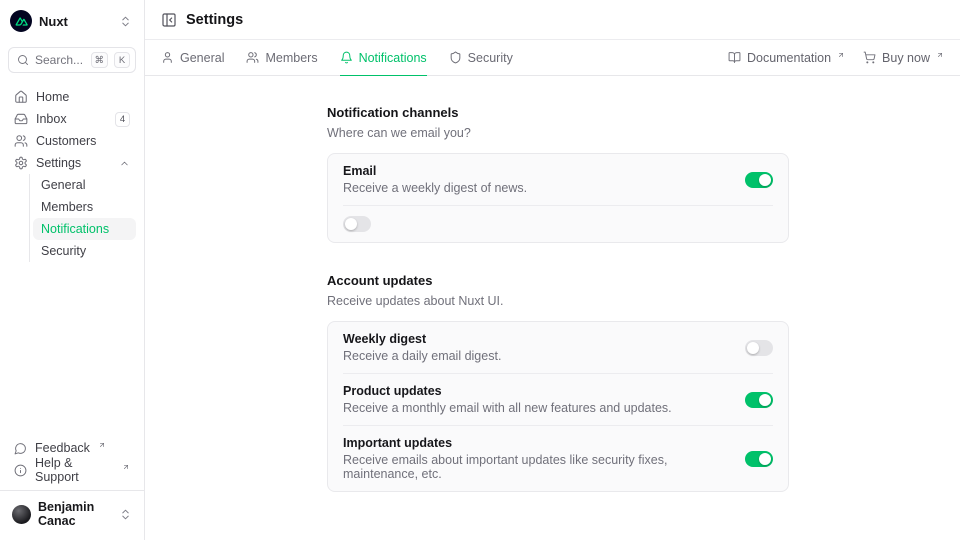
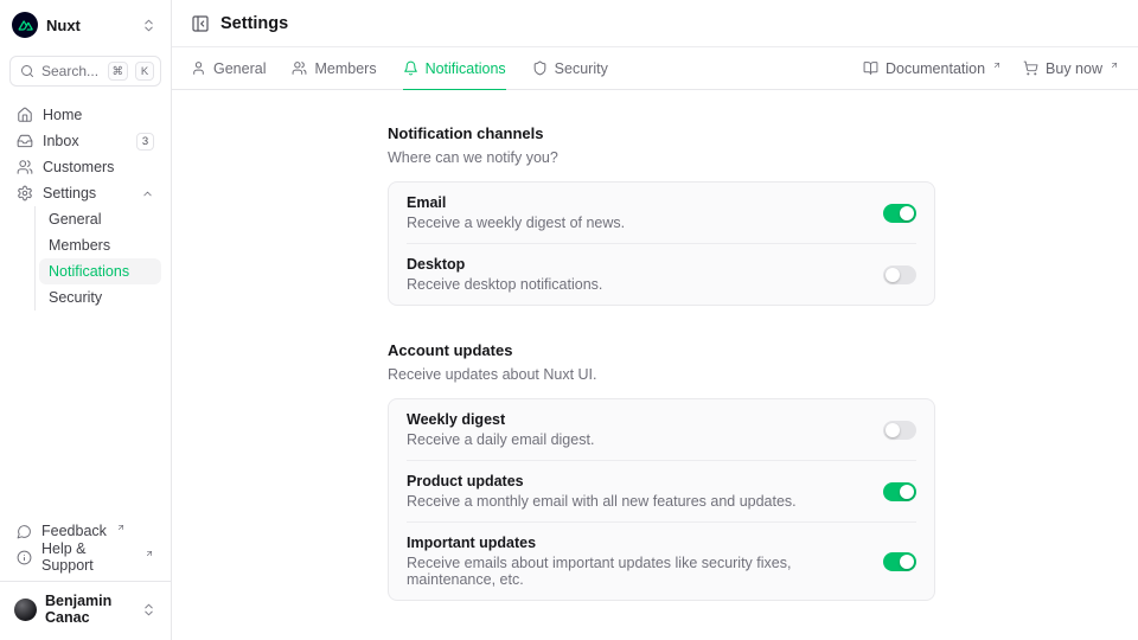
  Nuxt
  Search...
  ⌘
  K
  Home
  Inbox
- 4
+ 3
  Customers
  Settings
  General
  Members
  Notifications
  Security
  Feedback
  Help & Support
  Benjamin Canac
  Settings
  General
  Members
  Notifications
  Security
  Documentation
  Buy now
  Notification channels
- Where can we email you?
+ Where can we notify you?
  Email
  Receive a weekly digest of news.
+ Desktop
+ Receive desktop notifications.
  Account updates
  Receive updates about Nuxt UI.
  Weekly digest
  Receive a daily email digest.
  Product updates
  Receive a monthly email with all new features and updates.
  Important updates
  Receive emails about important updates like security fixes, maintenance, etc.
